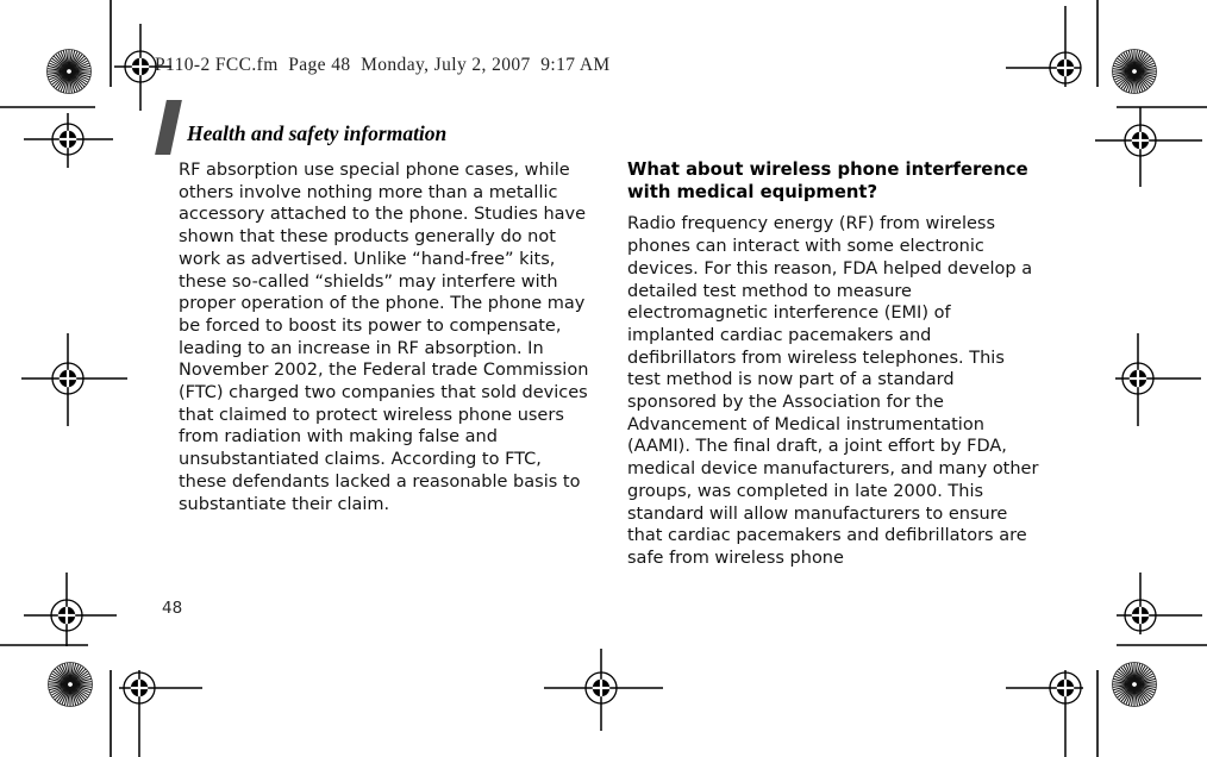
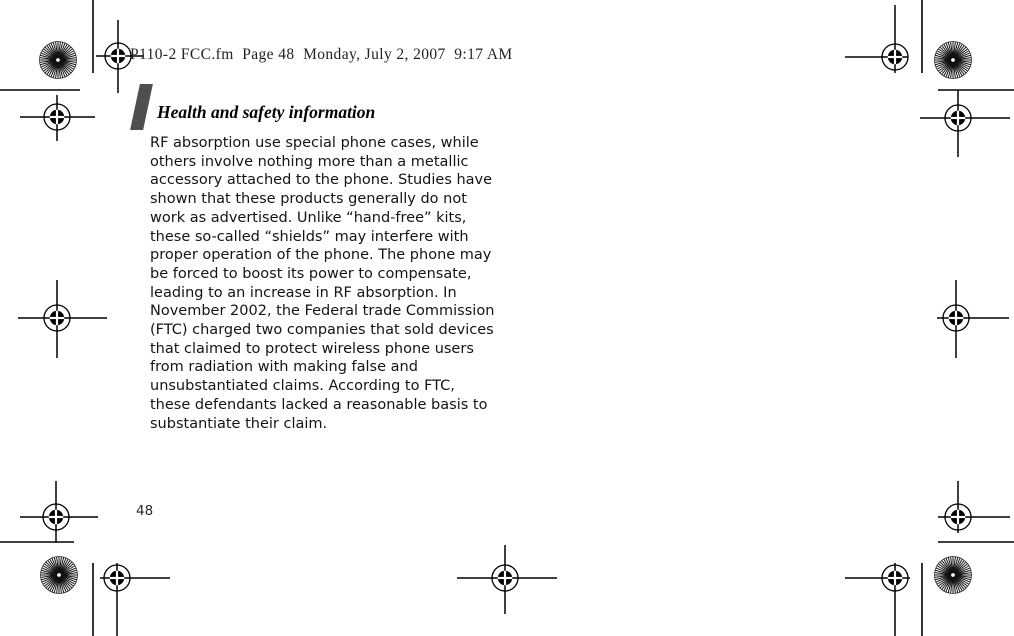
  P110-2 FCC.fm Page 48 Monday, July 2, 2007 9:17 AM
  Health and safety information
  RF absorption use special phone cases, while others involve nothing more than a metallic accessory attached to the phone. Studies have shown that these products generally do not work as advertised. Unlike “hand-free” kits, these so-called “shields” may interfere with proper operation of the phone. The phone may be forced to boost its power to compensate, leading to an increase in RF absorption. In November 2002, the Federal trade Commission (FTC) charged two companies that sold devices that claimed to protect wireless phone users from radiation with making false and unsubstantiated claims. According to FTC, these defendants lacked a reasonable basis to substantiate their claim.
- What about wireless phone interference with medical equipment?
- Radio frequency energy (RF) from wireless phones can interact with some electronic devices. For this reason, FDA helped develop a detailed test method to measure electromagnetic interference (EMI) of implanted cardiac pacemakers and defibrillators from wireless telephones. This test method is now part of a standard sponsored by the Association for the Advancement of Medical instrumentation (AAMI). The final draft, a joint effort by FDA, medical device manufacturers, and many other groups, was completed in late 2000. This standard will allow manufacturers to ensure that cardiac pacemakers and defibrillators are safe from wireless phone
  48
